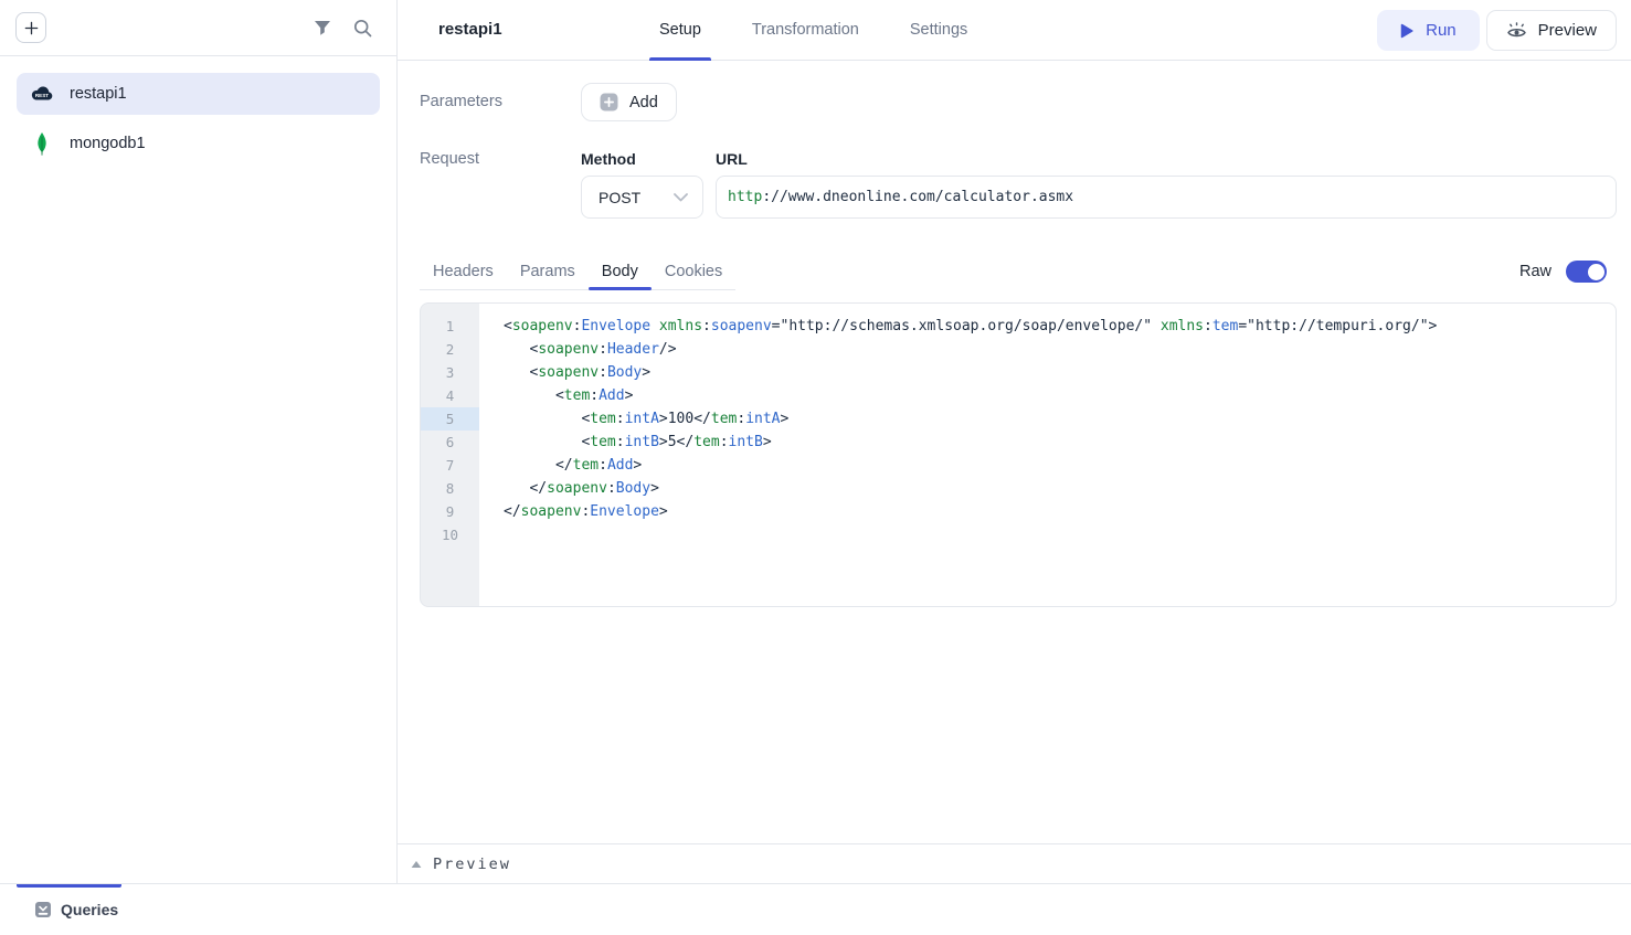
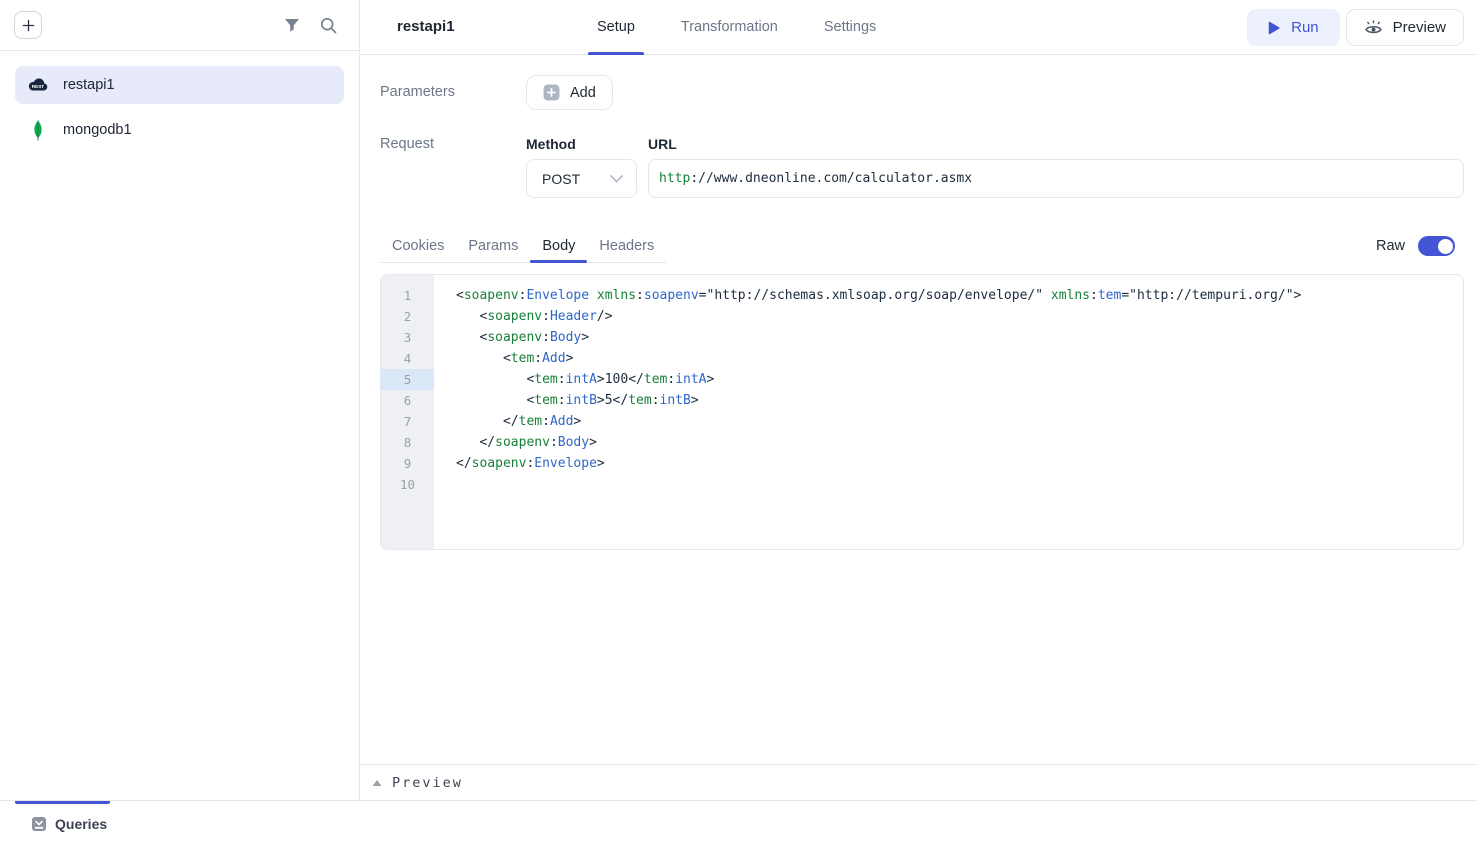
  restapi1
  mongodb1
  restapi1
  Setup
  Transformation
  Settings
  Run
  Preview
  Parameters
  Add
  Request
  Method
  POST
  URL
  http
  ://www.dneonline.com/calculator.asmx
- Headers
+ Cookies
  Params
  Body
- Cookies
+ Headers
  Raw
  1
  <soapenv:Envelope xmlns:soapenv="http://schemas.xmlsoap.org/soap/envelope/" xmlns:tem="http://tempuri.org/">
  2
  <soapenv:Header/>
  3
  <soapenv:Body>
  4
  <tem:Add>
  5
  <tem:intA>100</tem:intA>
  6
  <tem:intB>5</tem:intB>
  7
  </tem:Add>
  8
  </soapenv:Body>
  9
  </soapenv:Envelope>
  10
  Preview
  Queries
